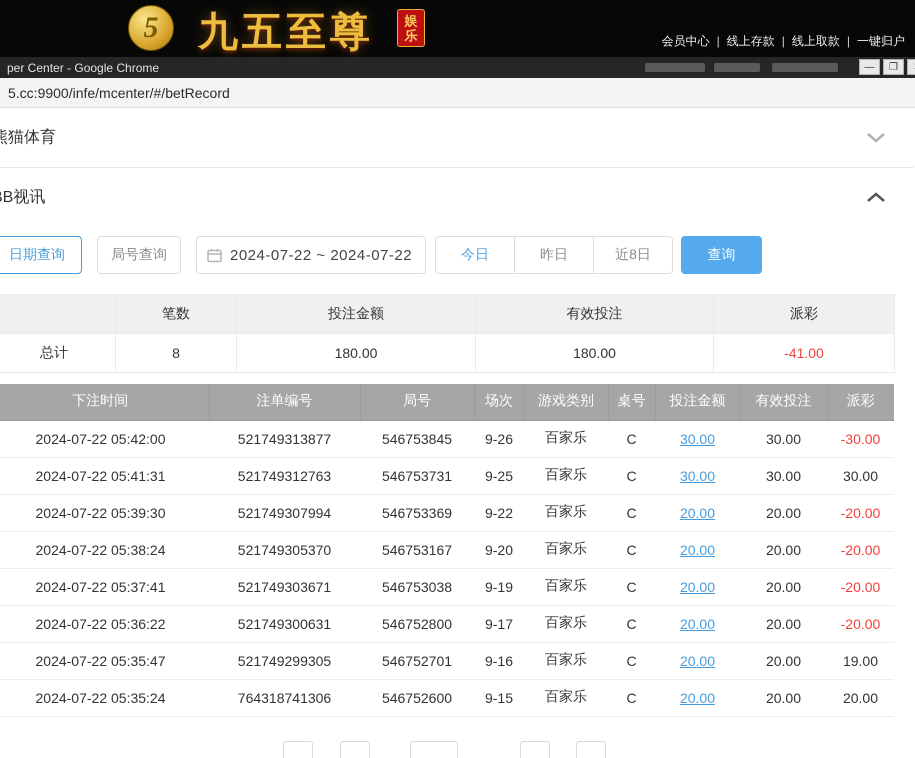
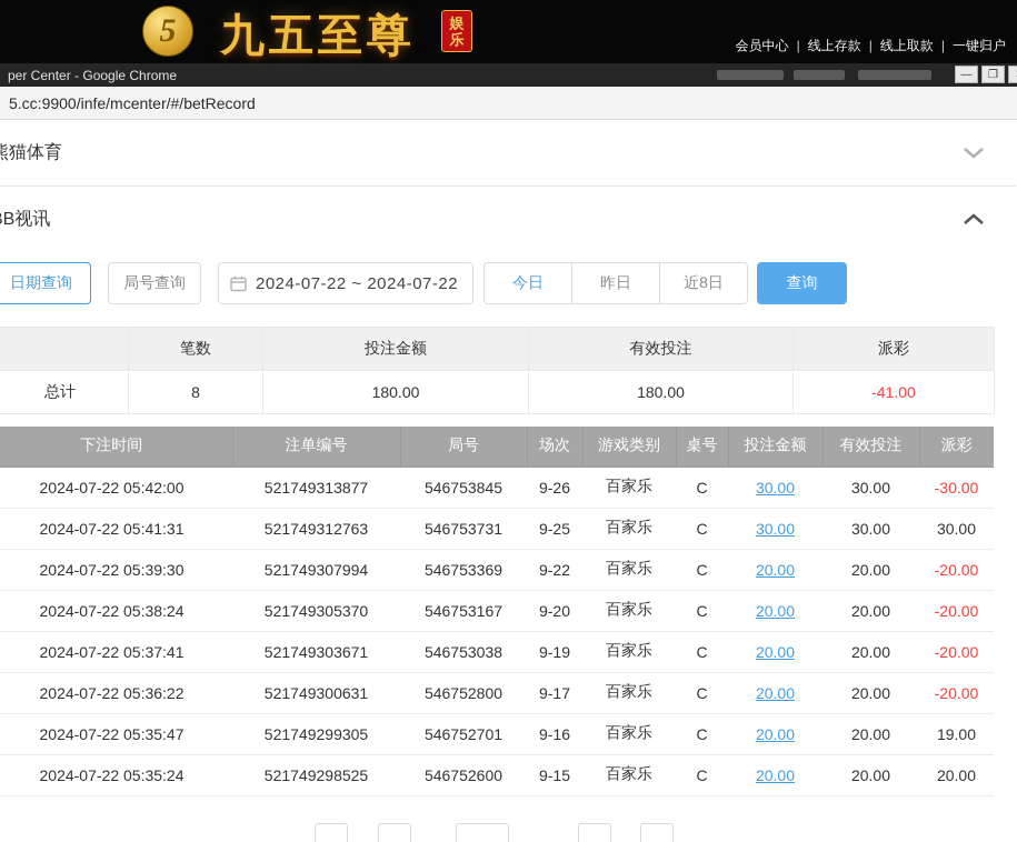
  5
  九五至尊
  娱乐
  会员中心 | 线上存款 | 线上取款 | 一键归户
  per Center - Google Chrome
  —
  ❐
  5.cc:9900/infe/mcenter/#/betRecord
  熊猫体育
  B视讯
  日期查询
  局号查询
  2024-07-22 ~ 2024-07-22
  今日
  昨日
  近8日
  查询
  	笔数	投注金额	有效投注	派彩
  总计	8	180.00	180.00	-41.00
  下注时间	注单编号	局号	场次	游戏类别	桌号	投注金额	有效投注	派彩
  2024-07-22 05:42:00	521749313877	546753845	9-26	百家乐	C	30.00	30.00	-30.00
  2024-07-22 05:41:31	521749312763	546753731	9-25	百家乐	C	30.00	30.00	30.00
  2024-07-22 05:39:30	521749307994	546753369	9-22	百家乐	C	20.00	20.00	-20.00
  2024-07-22 05:38:24	521749305370	546753167	9-20	百家乐	C	20.00	20.00	-20.00
  2024-07-22 05:37:41	521749303671	546753038	9-19	百家乐	C	20.00	20.00	-20.00
  2024-07-22 05:36:22	521749300631	546752800	9-17	百家乐	C	20.00	20.00	-20.00
  2024-07-22 05:35:47	521749299305	546752701	9-16	百家乐	C	20.00	20.00	19.00
- 2024-07-22 05:35:24	764318741306	546752600	9-15	百家乐	C	20.00	20.00	20.00
+ 2024-07-22 05:35:24	521749298525	546752600	9-15	百家乐	C	20.00	20.00	20.00
